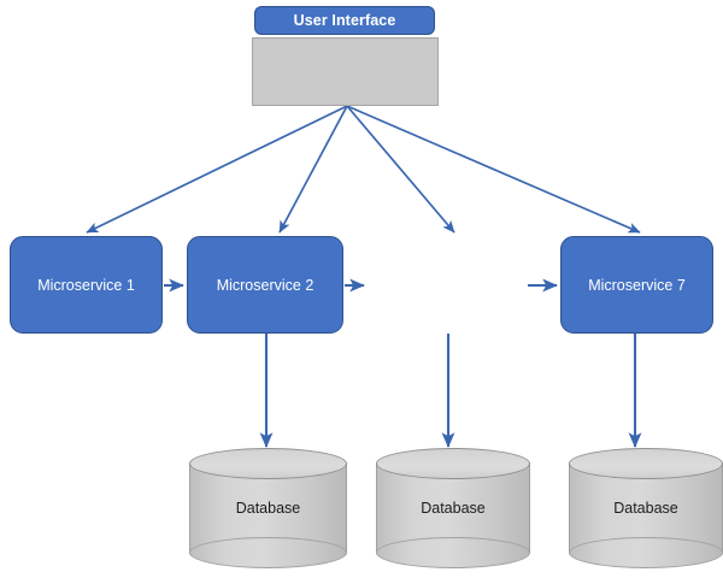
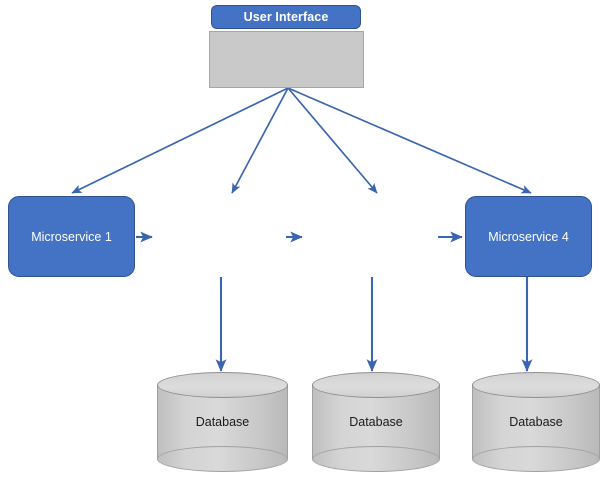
  User Interface
  Microservice 1
- Microservice 2
- Microservice 7
+ Microservice 4
  Database
  Database
  Database
